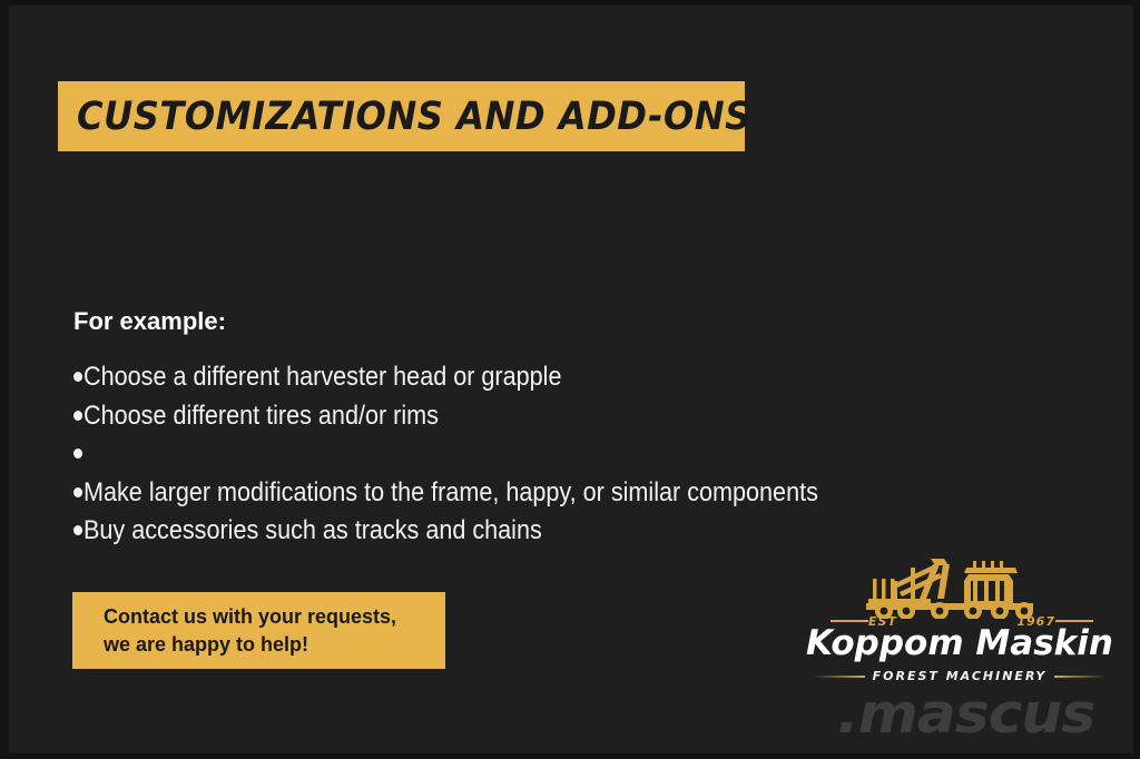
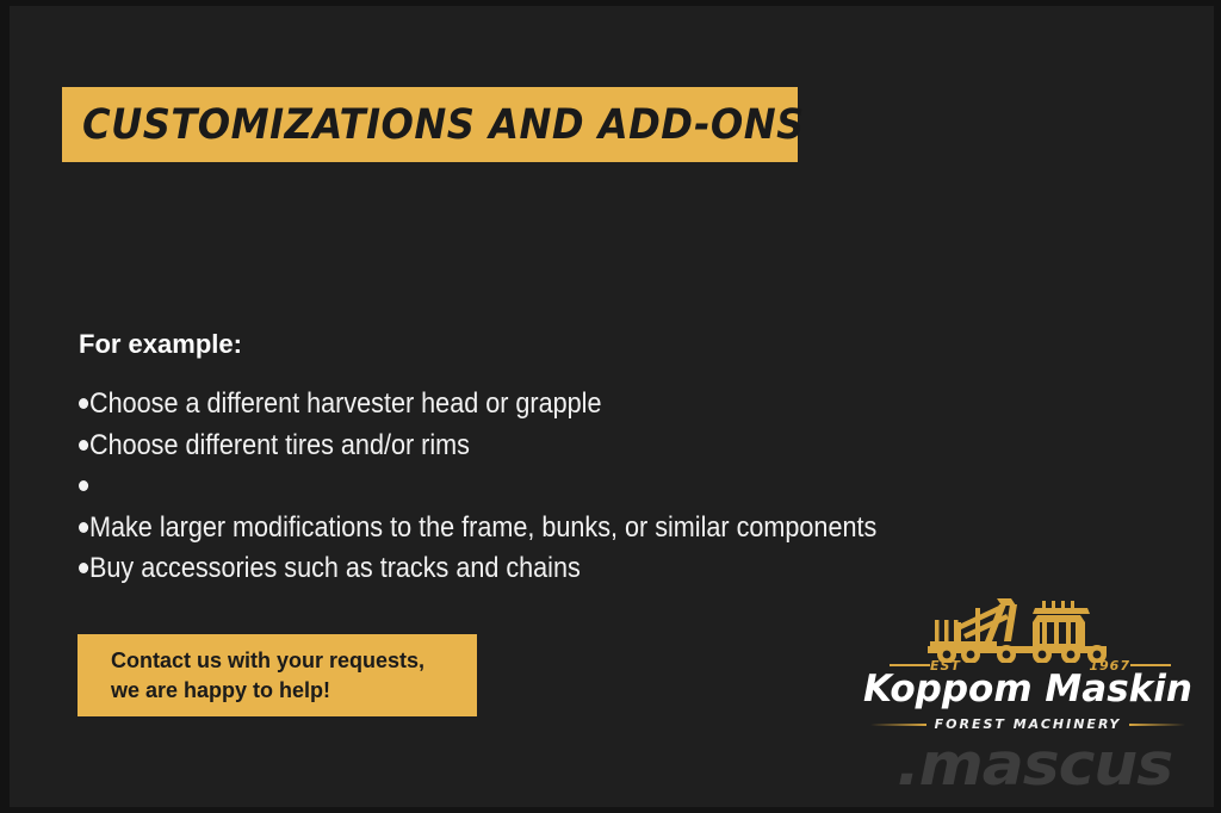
  CUSTOMIZATIONS AND ADD-ONS
  For example:
  Choose a different harvester head or grapple
  Choose different tires and/or rims
- Make larger modifications to the frame, happy, or similar components
+ Make larger modifications to the frame, bunks, or similar components
  Buy accessories such as tracks and chains
  Contact us with your requests,
  we are happy to help!
  EST
  1967
  Koppom Maskin
  FOREST MACHINERY
  .mascus
